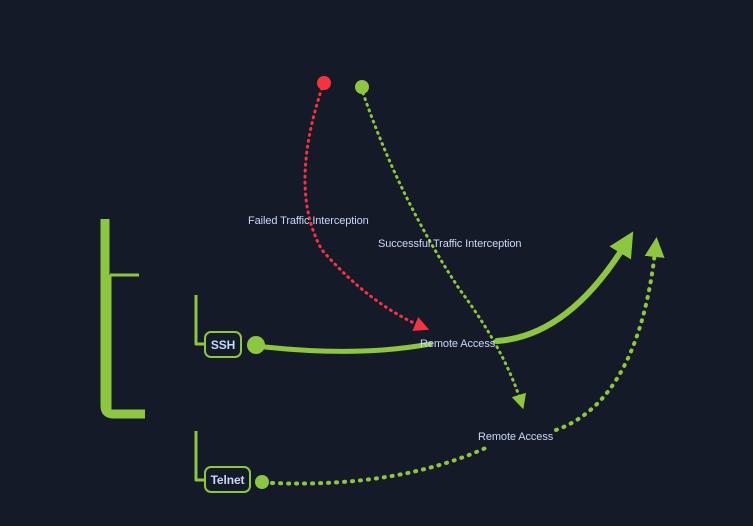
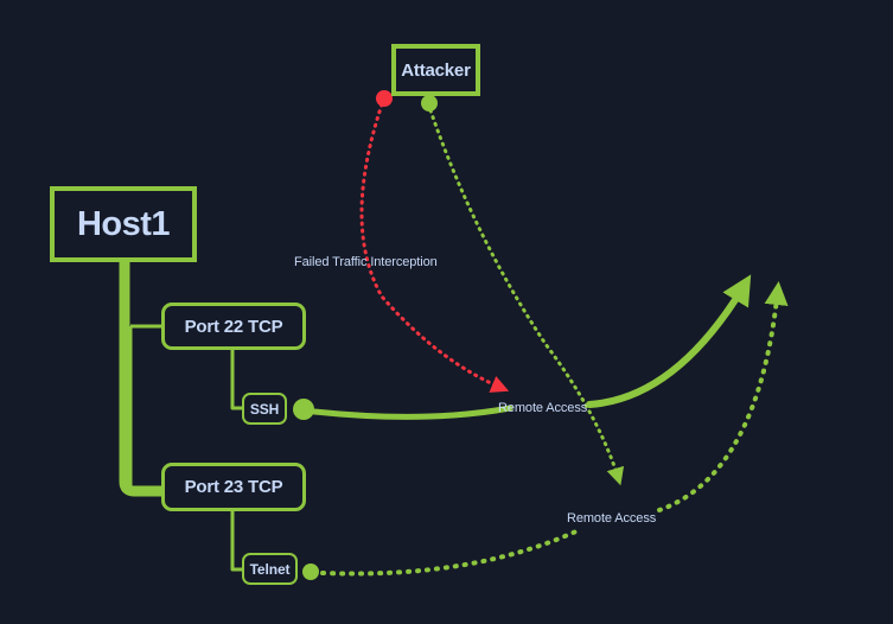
+ Host1
+ Attacker
+ Port 22 TCP
+ Port 23 TCP
  SSH
  Telnet
  Failed Traffic Interception
- Successful Traffic Interception
  Remote Access
  Remote Access
